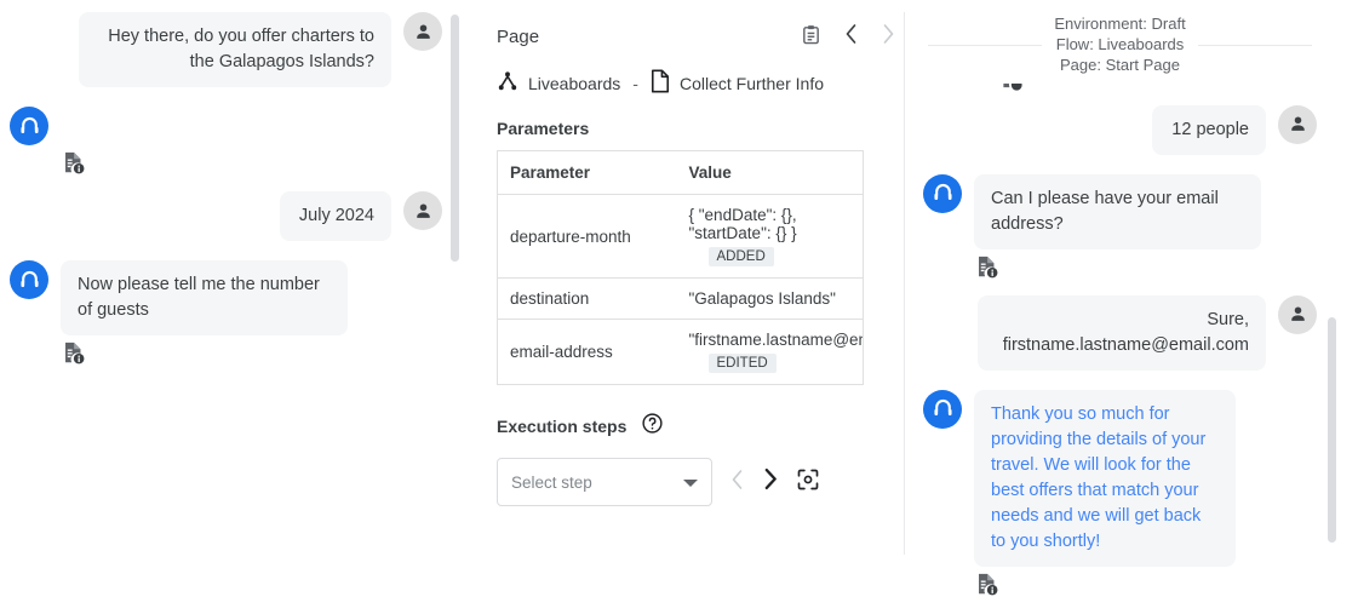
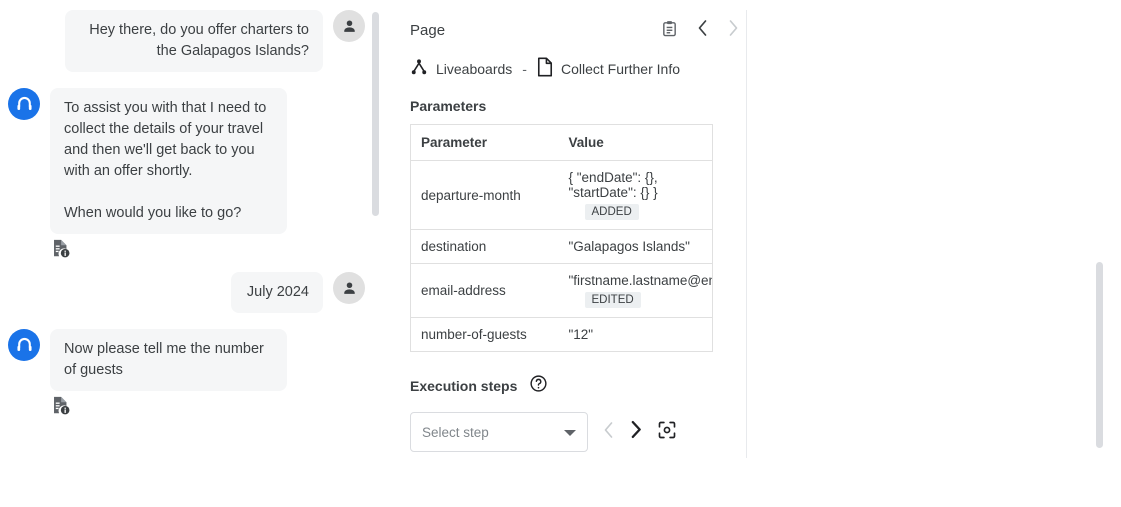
  Hey there, do you offer charters to the Galapagos Islands?
+ To assist you with that I need to collect the details of your travel and then we'll get back to you with an offer shortly.
+ When would you like to go?
  July 2024
  Now please tell me the number of guests
  Page
  Liveaboards
  -
  Collect Further Info
  Parameters
  Parameter	Value
  departure-month	{ "endDate": {}, "startDate": {} }ADDED
  destination	"Galapagos Islands"
  email-address	"firstname.lastname@eEDITED
+ number-of-guests	"12"
  Execution steps
  Select step
- Environment: Draft
- Flow: Liveaboards
- Page: Start Page
- 12 people
- Can I please have your email address?
- Sure,
- firstname.lastname@email.com
- Thank you so much for providing the details of your travel. We will look for the best offers that match your needs and we will get back to you shortly!
